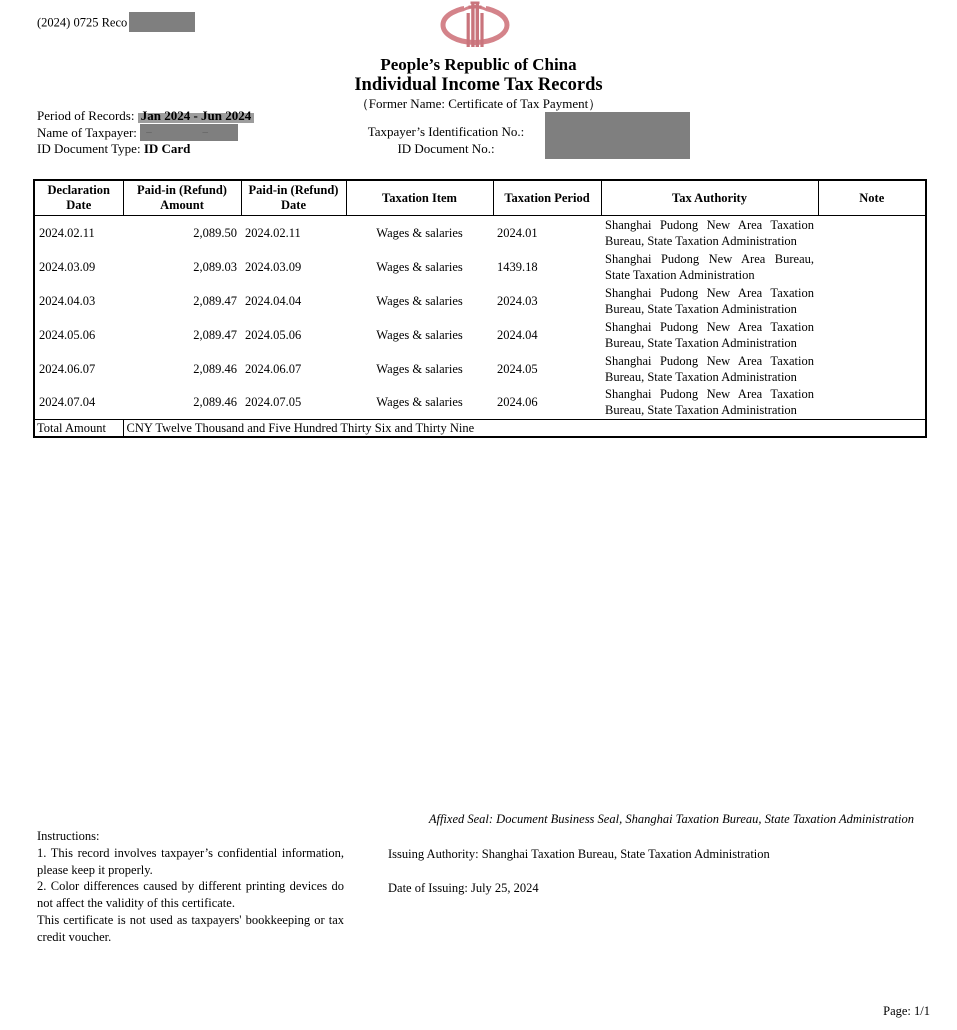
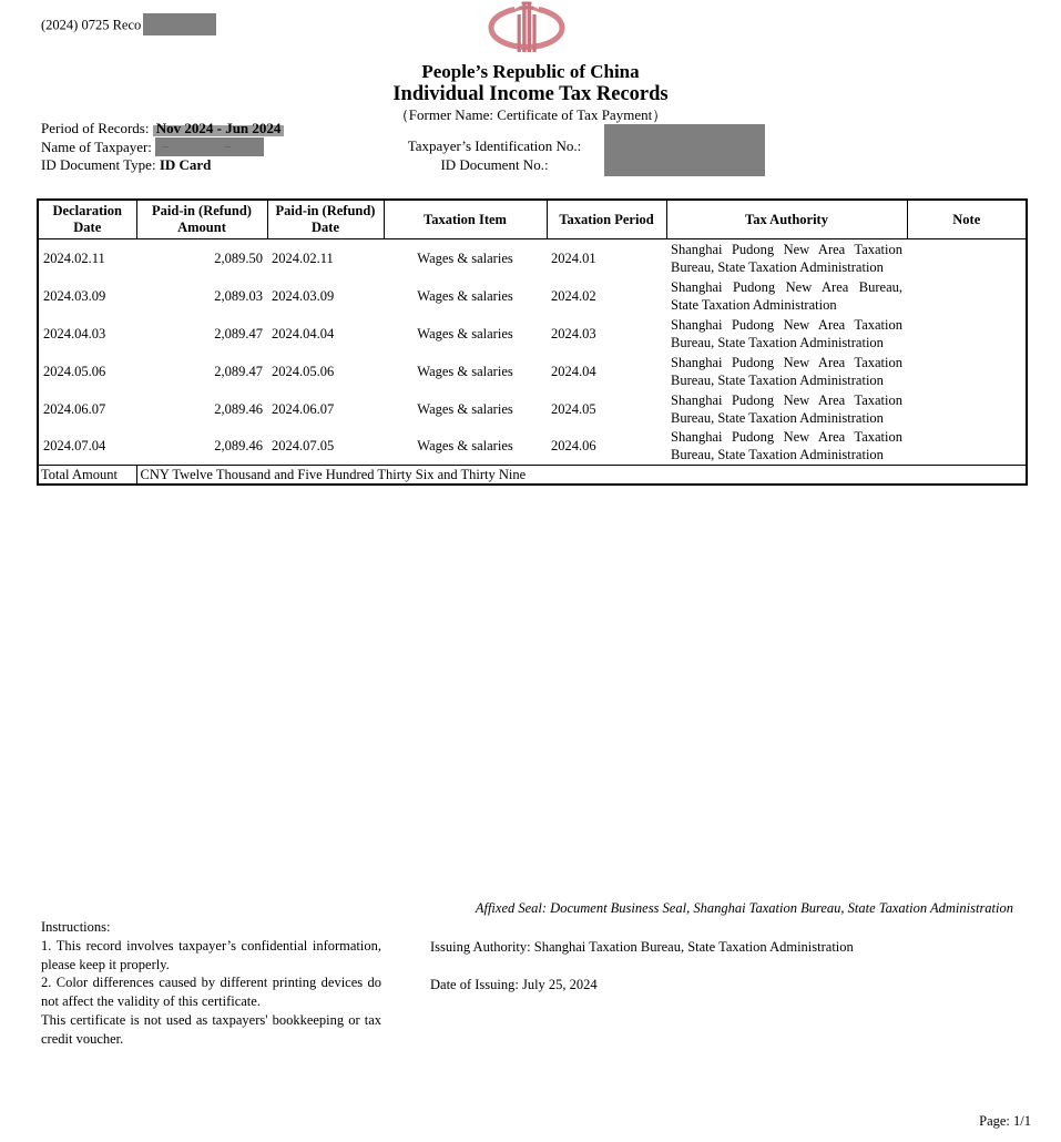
  (2024) 0725 Reco
  People’s Republic of China
  Individual Income Tax Records
  （Former Name: Certificate of Tax Payment）
- Period of Records: Jan 2024 - Jun 2024
+ Period of Records: Nov 2024 - Jun 2024
  Name of Taxpayer:
  ID Document Type: ID Card
  Taxpayer’s Identification No.:
  ID Document No.:
  Declaration Date	Paid-in (Refund) Amount	Paid-in (Refund) Date	Taxation Item	Taxation Period	Tax Authority	Note
  2024.02.11	2,089.50	2024.02.11	Wages & salaries	2024.01	Shanghai Pudong New Area Taxation Bureau, State Taxation Administration
- 2024.03.09	2,089.03	2024.03.09	Wages & salaries	1439.18	Shanghai Pudong New Area Bureau, State Taxation Administration
+ 2024.03.09	2,089.03	2024.03.09	Wages & salaries	2024.02	Shanghai Pudong New Area Bureau, State Taxation Administration
  2024.04.03	2,089.47	2024.04.04	Wages & salaries	2024.03	Shanghai Pudong New Area Taxation Bureau, State Taxation Administration
  2024.05.06	2,089.47	2024.05.06	Wages & salaries	2024.04	Shanghai Pudong New Area Taxation Bureau, State Taxation Administration
  2024.06.07	2,089.46	2024.06.07	Wages & salaries	2024.05	Shanghai Pudong New Area Taxation Bureau, State Taxation Administration
  2024.07.04	2,089.46	2024.07.05	Wages & salaries	2024.06	Shanghai Pudong New Area Taxation Bureau, State Taxation Administration
  Total Amount	CNY Twelve Thousand and Five Hundred Thirty Six and Thirty Nine
  Affixed Seal: Document Business Seal, Shanghai Taxation Bureau, State Taxation Administration
  Instructions:
  1. This record involves taxpayer’s confidential information, please keep it properly.
  2. Color differences caused by different printing devices do not affect the validity of this certificate.
  This certificate is not used as taxpayers' bookkeeping or tax credit voucher.
  Issuing Authority: Shanghai Taxation Bureau, State Taxation Administration
  Date of Issuing: July 25, 2024
  Page: 1/1
